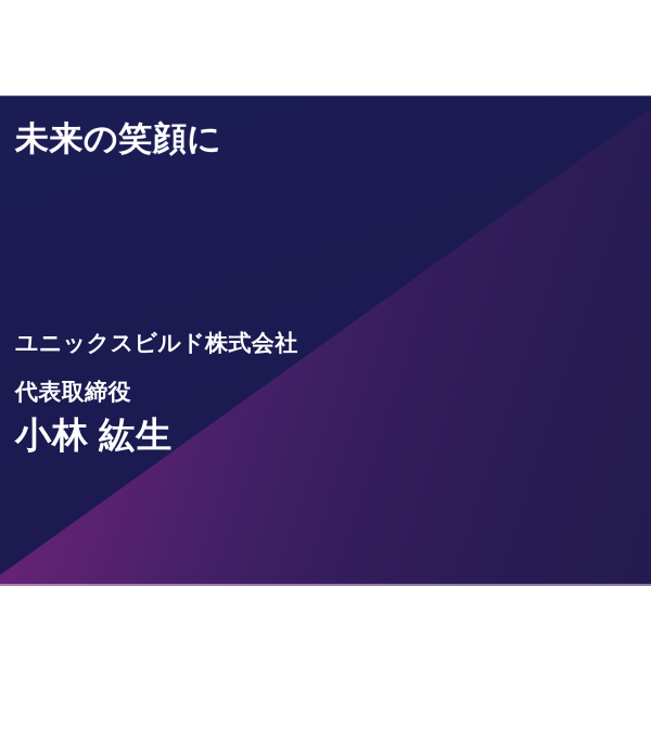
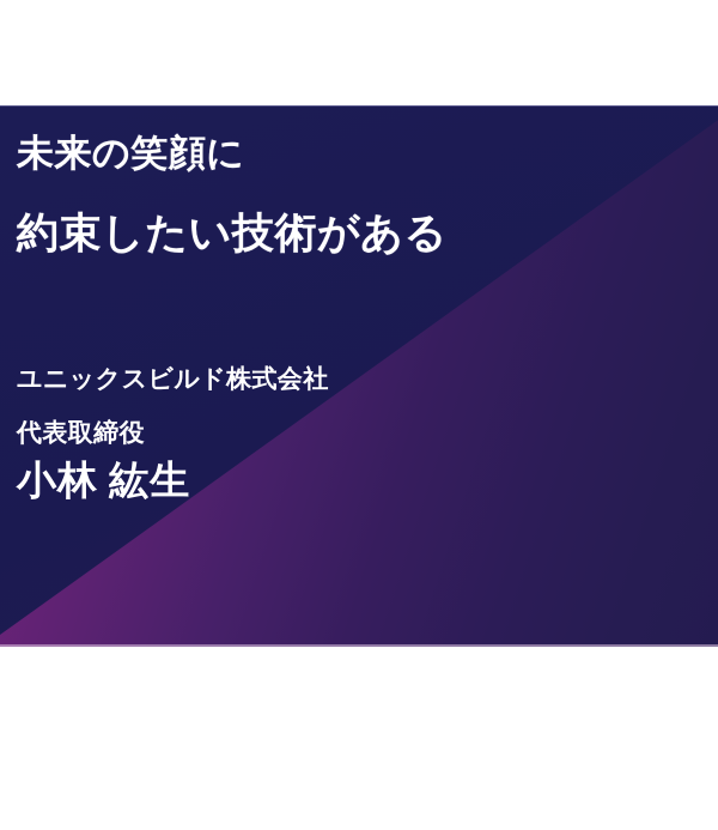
  未来の笑顔に
+ 約束したい技術がある
  ユニックスビルド株式会社
  代表取締役
  小林 紘生
